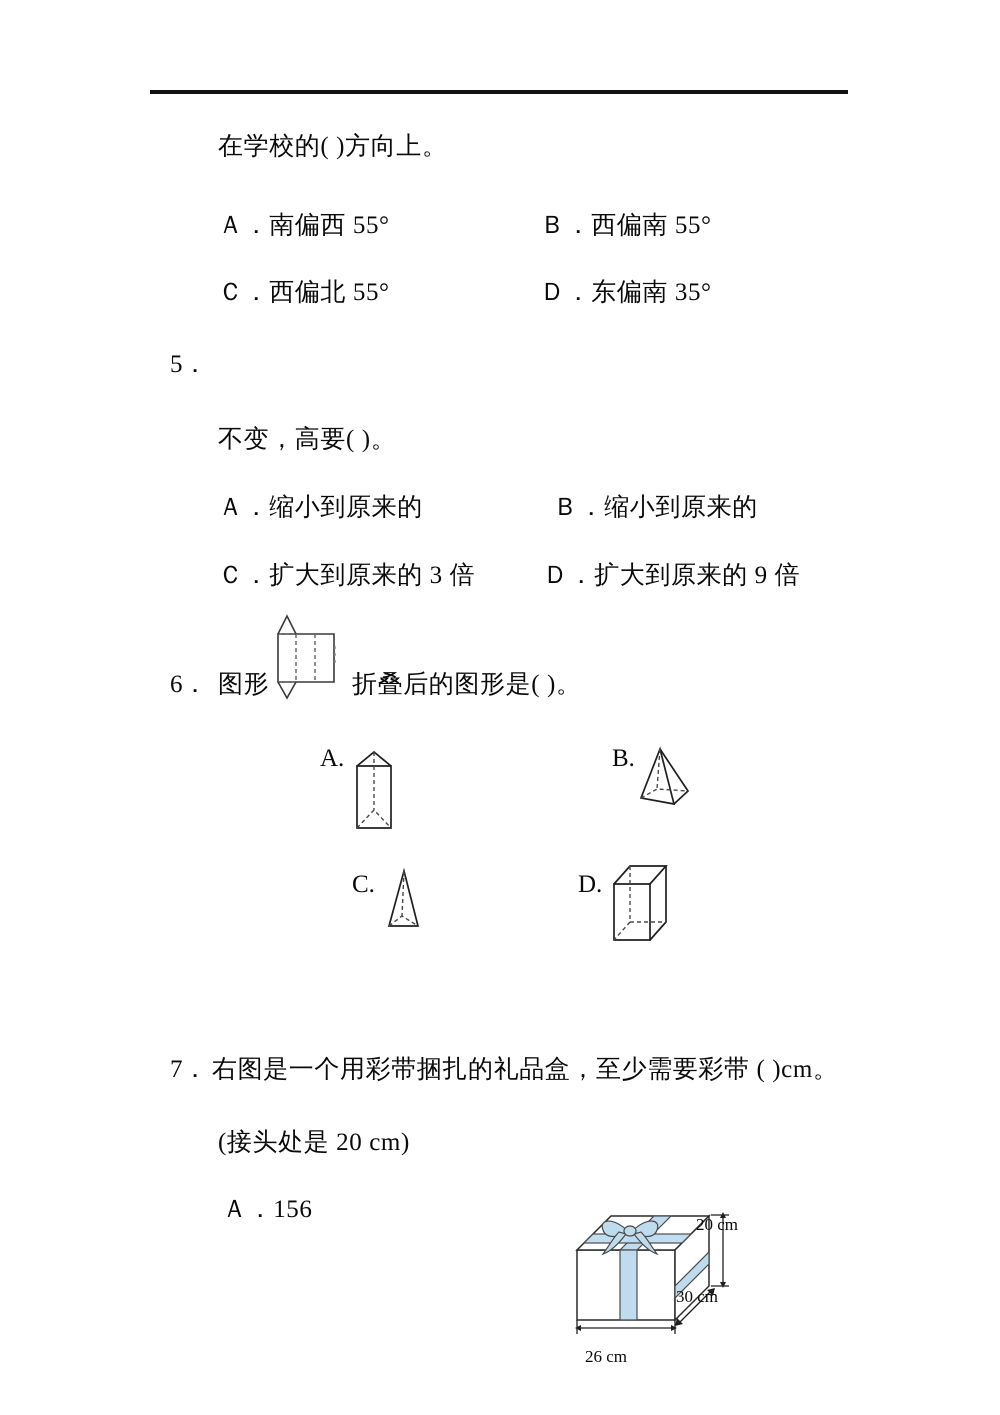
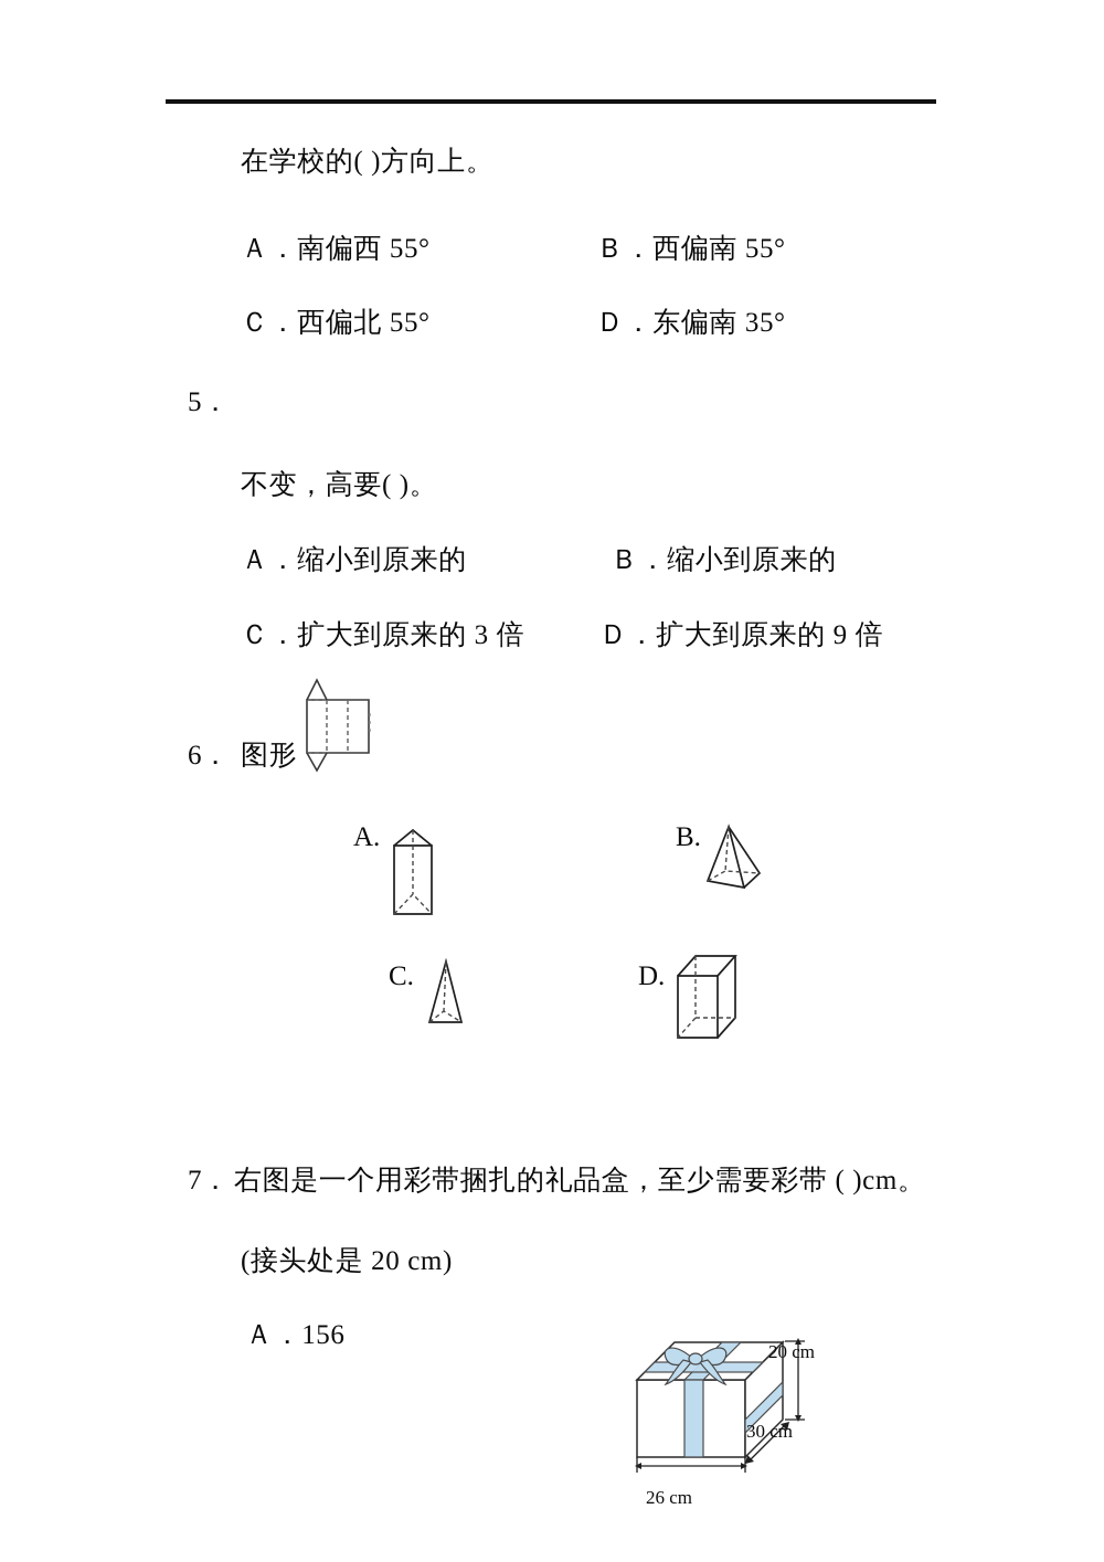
  在学校的( )方向上。
  Ａ．南偏西 55°
  Ｂ．西偏南 55°
  Ｃ．西偏北 55°
  Ｄ．东偏南 35°
  5．
  不变，高要( )。
  Ａ．缩小到原来的
  Ｂ．缩小到原来的
  Ｃ．扩大到原来的 3 倍
  Ｄ．扩大到原来的 9 倍
  6．
  图形
- 折叠后的图形是( )。
  A.
  B.
  C.
  D.
  7．
  右图是一个用彩带捆扎的礼品盒，至少需要彩带 ( )cm。
  (接头处是 20 cm)
  Ａ．156
  20 cm
  30 cm
  26 cm
